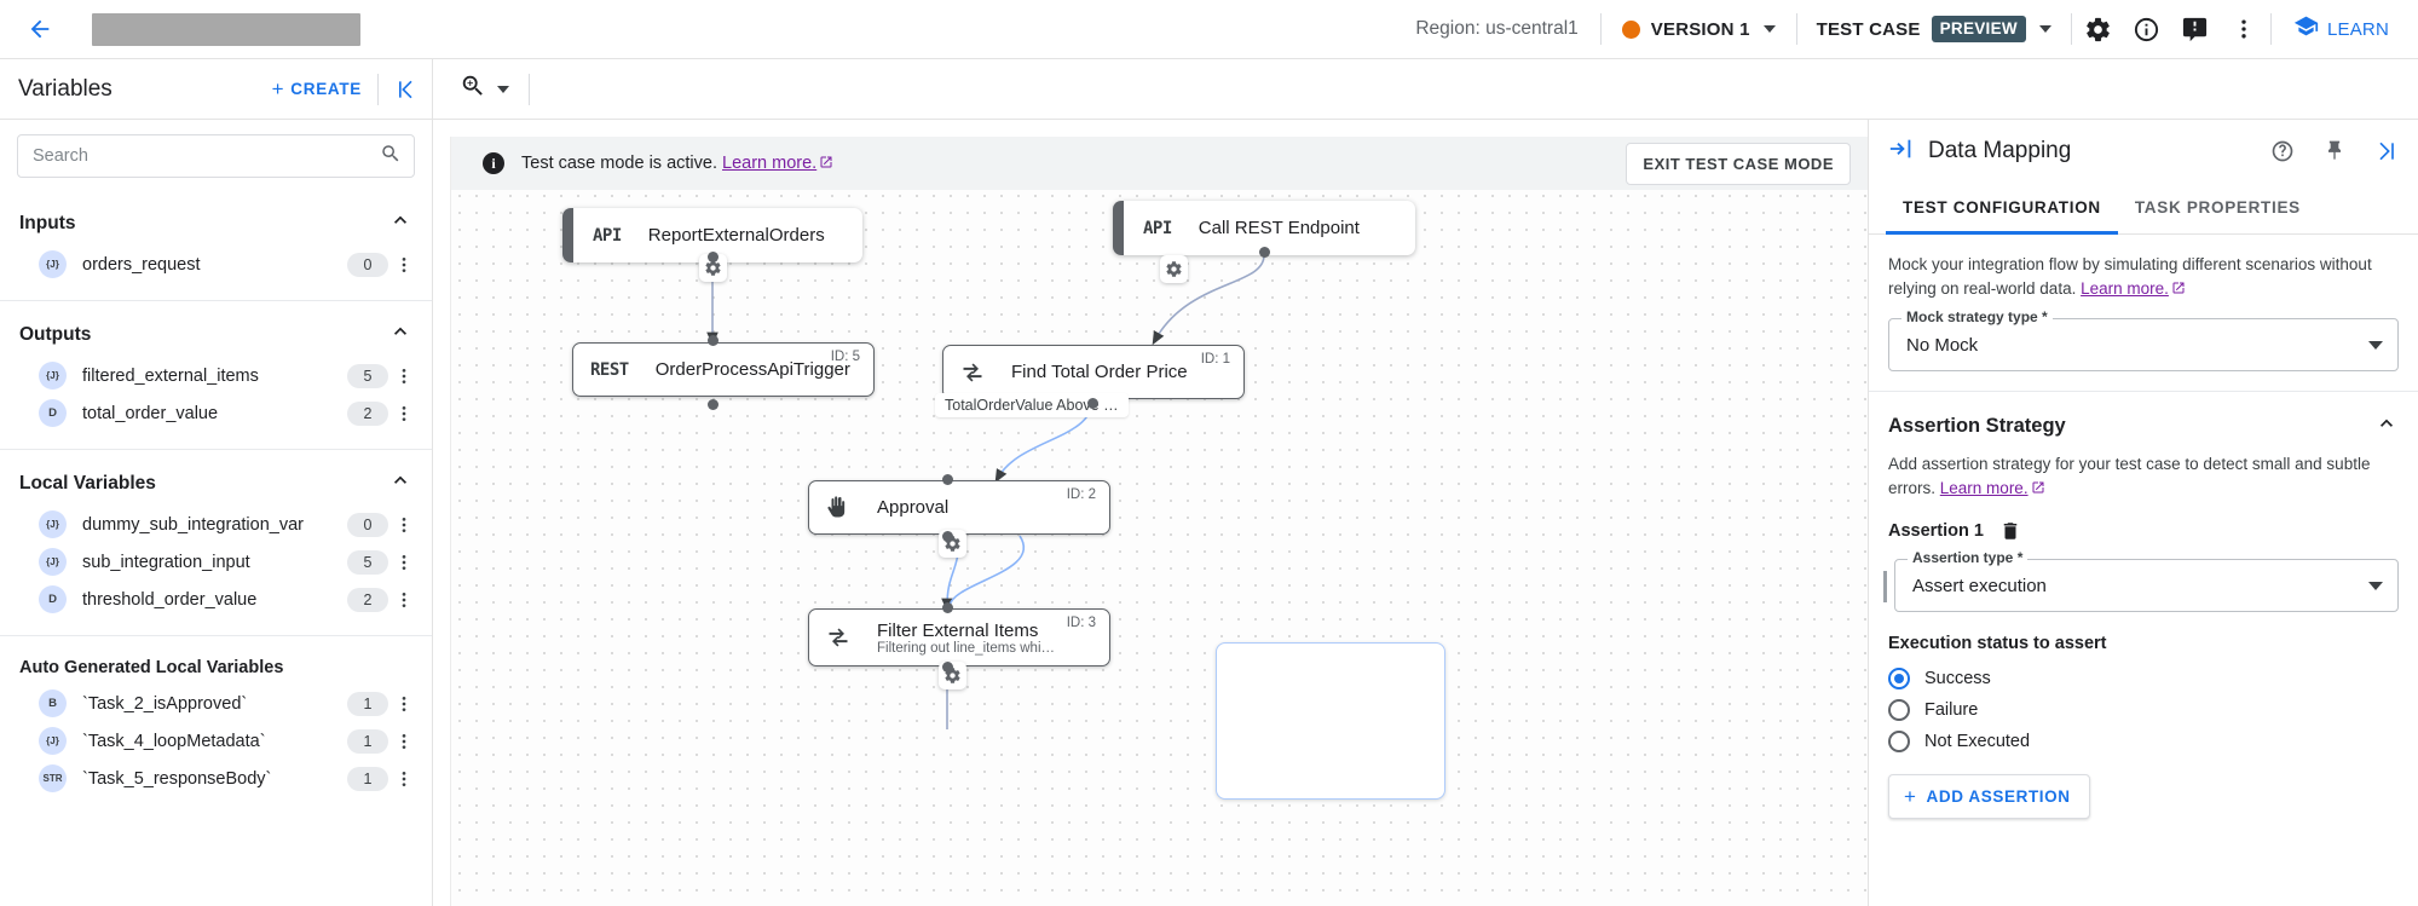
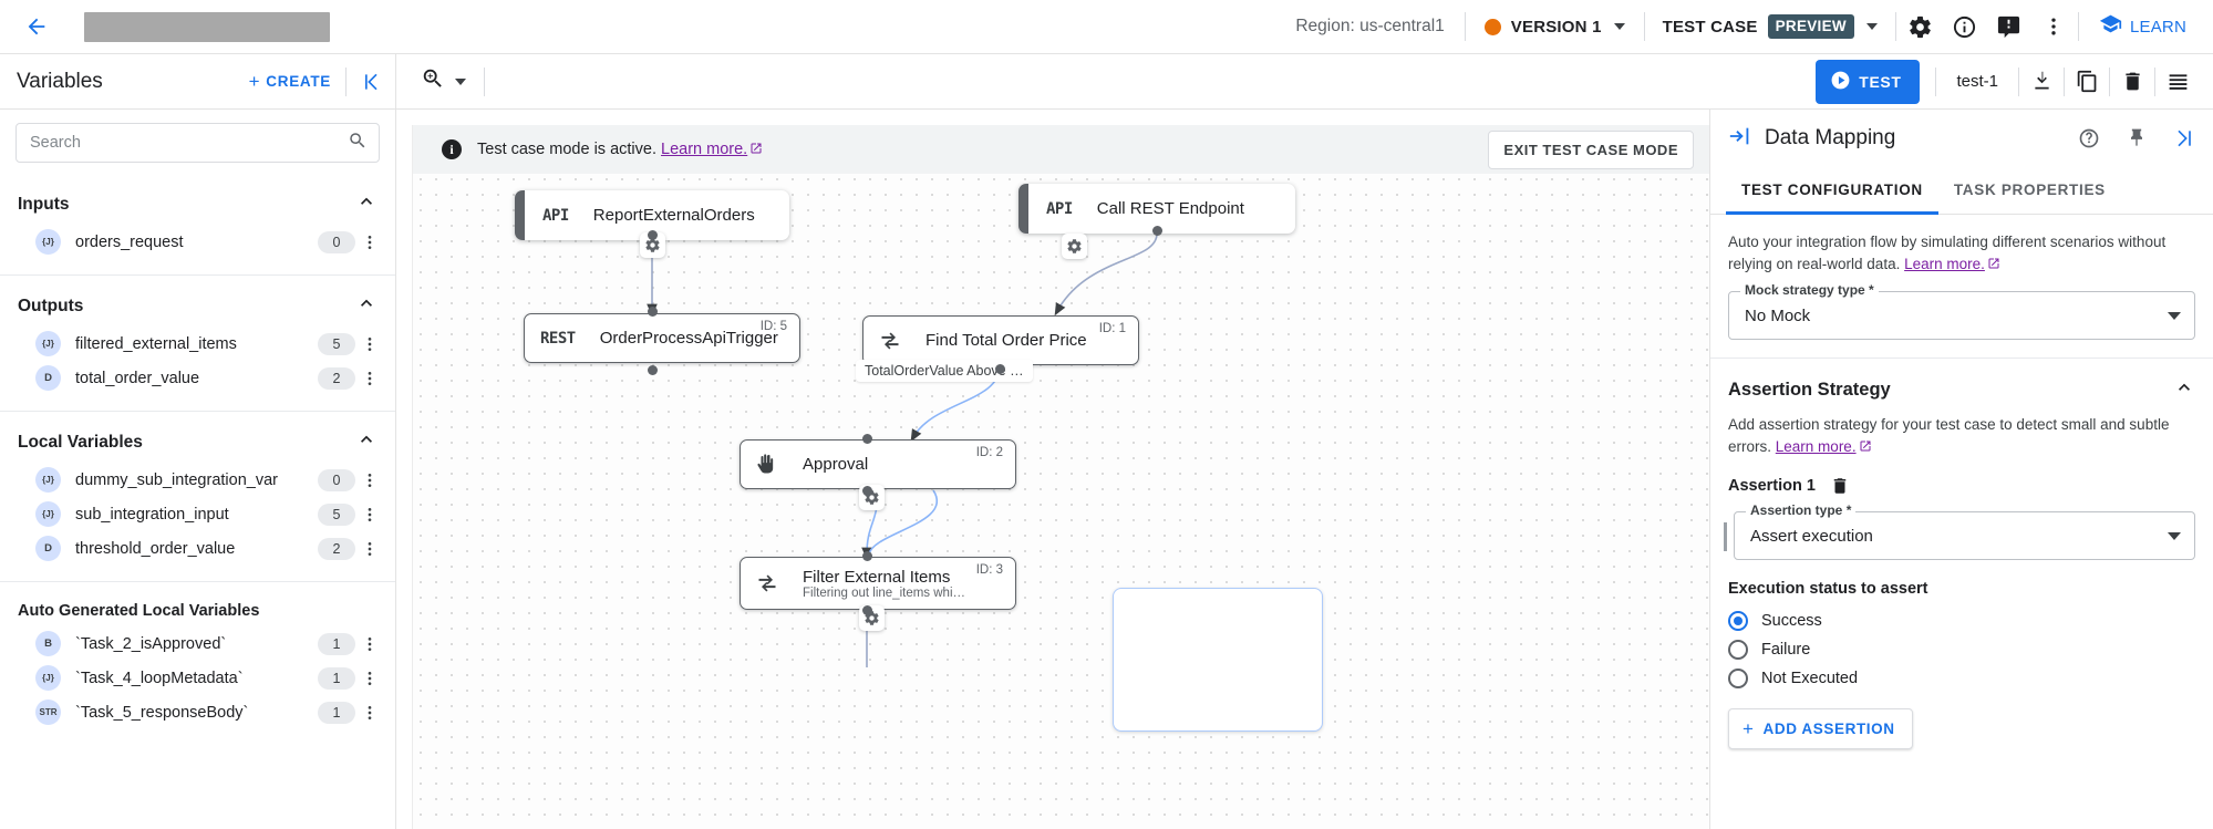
  Region: us-central1
  VERSION 1
  TEST CASE
  PREVIEW
  LEARN
  Variables
  +
  CREATE
+ TEST
+ test-1
  Search
  Inputs
  {J}
  orders_request
  0
  Outputs
  {J}
  filtered_external_items
  5
  D
  total_order_value
  2
  Local Variables
  {J}
  dummy_sub_integration_var
  0
  {J}
  sub_integration_input
  5
  D
  threshold_order_value
  2
  Auto Generated Local Variables
  B
  `Task_2_isApproved`
  1
  {J}
  `Task_4_loopMetadata`
  1
  STR
  `Task_5_responseBody`
  1
  i
  Test case mode is active. Learn more.
  EXIT TEST CASE MODE
  API
  ReportExternalOrders
  API
  Call REST Endpoint
  REST
  OrderProcessApiTrigger
  ID: 5
  Find Total Order Price
  ID: 1
  Approval
  ID: 2
  Filter External Items
  Filtering out line_items whi…
  ID: 3
  TotalOrderValue Abo …
  Data Mapping
  TEST CONFIGURATION
  TASK PROPERTIES
- Mock your integration flow by simulating different scenarios without relying on real-world data. Learn more.
+ Auto your integration flow by simulating different scenarios without relying on real-world data. Learn more.
  Mock strategy type *
  No Mock
  Assertion Strategy
  Add assertion strategy for your test case to detect small and subtle errors. Learn more.
  Assertion 1
  Assertion type *
  Assert execution
  Execution status to assert
  Success
  Failure
  Not Executed
  +
  ADD ASSERTION
